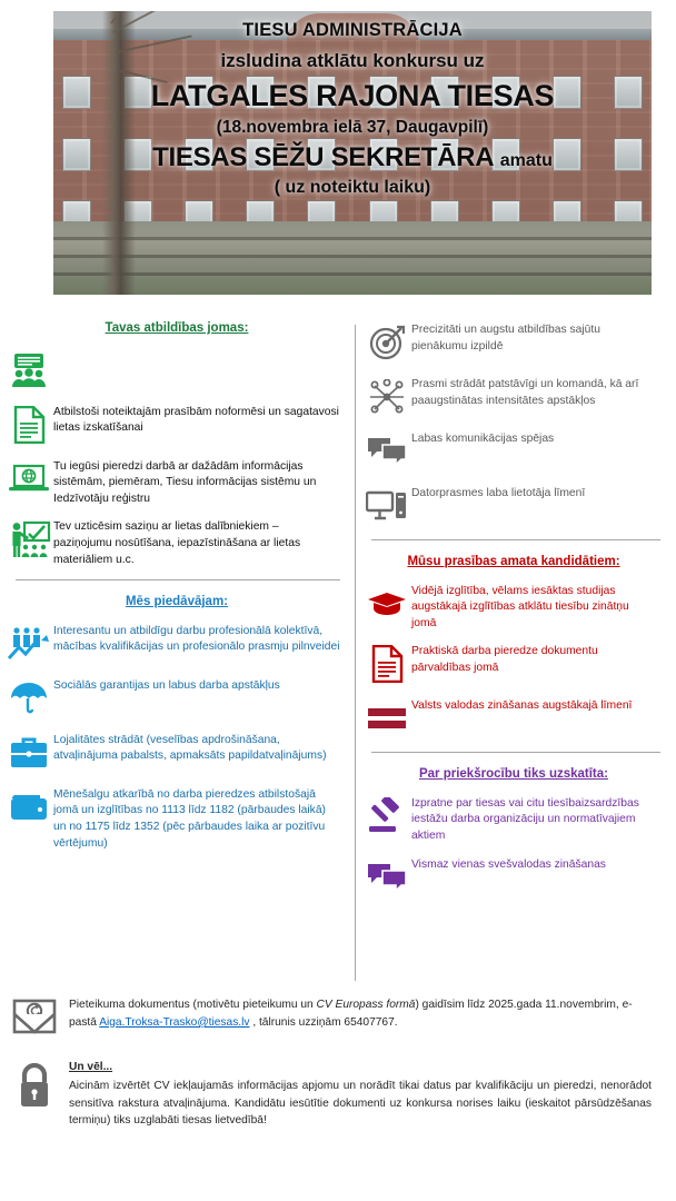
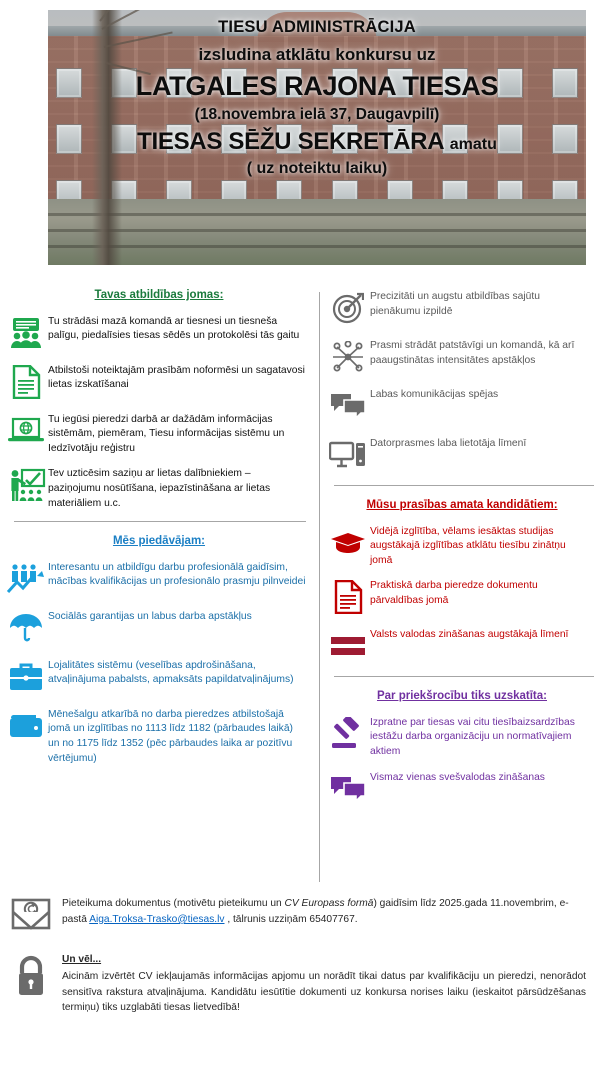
  TIESU ADMINISTRĀCIJA
  izsludina atklātu konkursu uz
  LATGALES RAJONA TIESAS
  (18.novembra ielā 37, Daugavpilī)
  TIESAS SĒŽU SEKRETĀRA amatu
  ( uz noteiktu laiku)
  Tavas atbildības jomas:
+ Tu strādāsi mazā komandā ar tiesnesi un tiesneša palīgu, piedalīsies tiesas sēdēs un protokolēsi tās gaitu
  Atbilstoši noteiktajām prasībām noformēsi un sagatavosi lietas izskatīšanai
  Tu iegūsi pieredzi darbā ar dažādām informācijas sistēmām, piemēram, Tiesu informācijas sistēmu un Iedzīvotāju reģistru
  Tev uzticēsim saziņu ar lietas dalībniekiem – paziņojumu nosūtīšana, iepazīstināšana ar lietas materiāliem u.c.
  Mēs piedāvājam:
- Interesantu un atbildīgu darbu profesionālā kolektīvā, mācības kvalifikācijas un profesionālo prasmju pilnveidei
+ Interesantu un atbildīgu darbu profesionālā gaidīsim, mācības kvalifikācijas un profesionālo prasmju pilnveidei
  Sociālās garantijas un labus darba apstākļus
- Lojalitātes strādāt (veselības apdrošināšana, atvaļinājuma pabalsts, apmaksāts papildatvaļinājums)
+ Lojalitātes sistēmu (veselības apdrošināšana, atvaļinājuma pabalsts, apmaksāts papildatvaļinājums)
  Mēnešalgu atkarībā no darba pieredzes atbilstošajā jomā un izglītības no 1113 līdz 1182 (pārbaudes laikā) un no 1175 līdz 1352 (pēc pārbaudes laika ar pozitīvu vērtējumu)
  Precizitāti un augstu atbildības sajūtu pienākumu izpildē
  Prasmi strādāt patstāvīgi un komandā, kā arī paaugstinātas intensitātes apstākļos
  Labas komunikācijas spējas
  Datorprasmes laba lietotāja līmenī
  Mūsu prasības amata kandidātiem:
  Vidējā izglītība, vēlams iesāktas studijas augstākajā izglītības atklātu tiesību zinātņu jomā
  Praktiskā darba pieredze dokumentu pārvaldības jomā
  Valsts valodas zināšanas augstākajā līmenī
  Par priekšrocību tiks uzskatīta:
  Izpratne par tiesas vai citu tiesībaizsardzības iestāžu darba organizāciju un normatīvajiem aktiem
  Vismaz vienas svešvalodas zināšanas
  Pieteikuma dokumentus (motivētu pieteikumu un CV Europass formā) gaidīsim līdz 2025.gada 11.novembrim, e-pastā Aiga.Troksa-Trasko@tiesas.lv , tālrunis uzziņām 65407767.
  Un vēl...
  Aicinām izvērtēt CV iekļaujamās informācijas apjomu un norādīt tikai datus par kvalifikāciju un pieredzi, nenorādot sensitīva rakstura atvaļinājuma. Kandidātu iesūtītie dokumenti uz konkursa norises laiku (ieskaitot pārsūdzēšanas termiņu) tiks uzglabāti tiesas lietvedībā!
